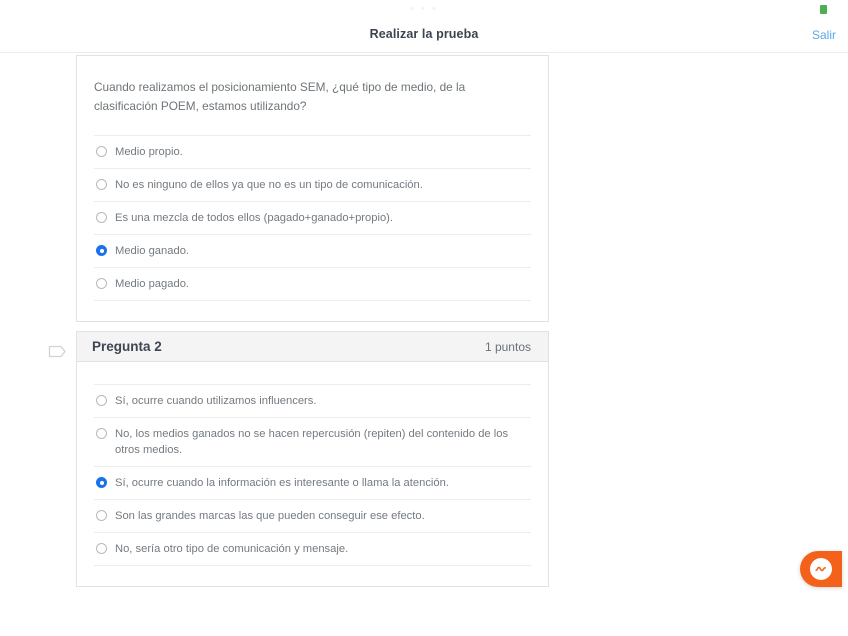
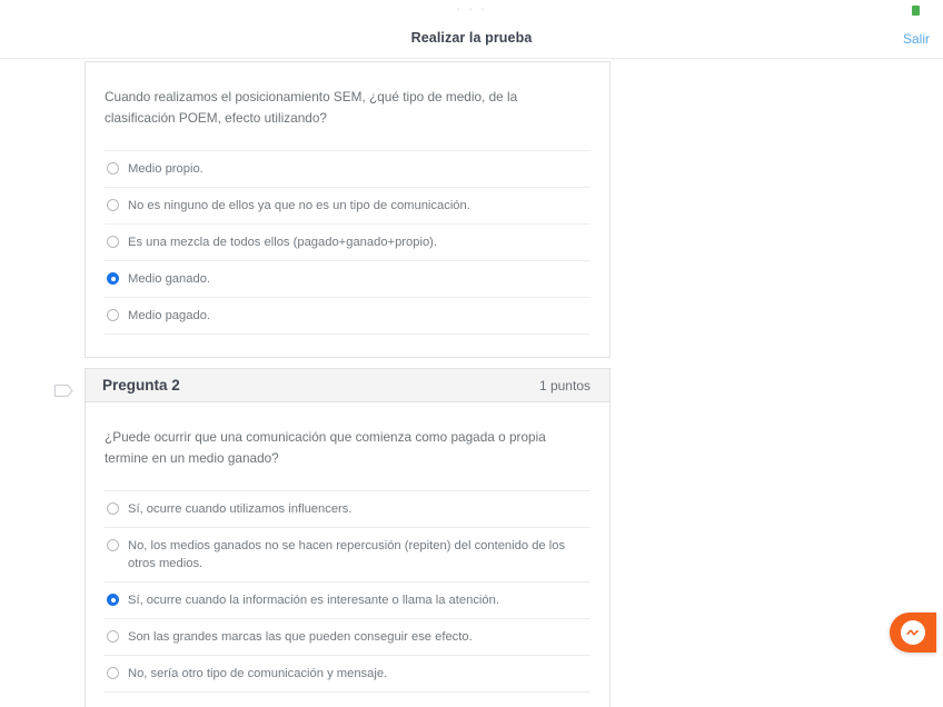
  Realizar la prueba
  Salir
- Cuando realizamos el posicionamiento SEM, ¿qué tipo de medio, de la clasificación POEM, estamos utilizando?
+ Cuando realizamos el posicionamiento SEM, ¿qué tipo de medio, de la clasificación POEM, efecto utilizando?
  Medio propio.
  No es ninguno de ellos ya que no es un tipo de comunicación.
  Es una mezcla de todos ellos (pagado+ganado+propio).
  Medio ganado.
  Medio pagado.
  Pregunta 2
  1 puntos
+ ¿Puede ocurrir que una comunicación que comienza como pagada o propia termine en un medio ganado?
  Sí, ocurre cuando utilizamos influencers.
  No, los medios ganados no se hacen repercusión (repiten) del contenido de los otros medios.
  Sí, ocurre cuando la información es interesante o llama la atención.
  Son las grandes marcas las que pueden conseguir ese efecto.
  No, sería otro tipo de comunicación y mensaje.
